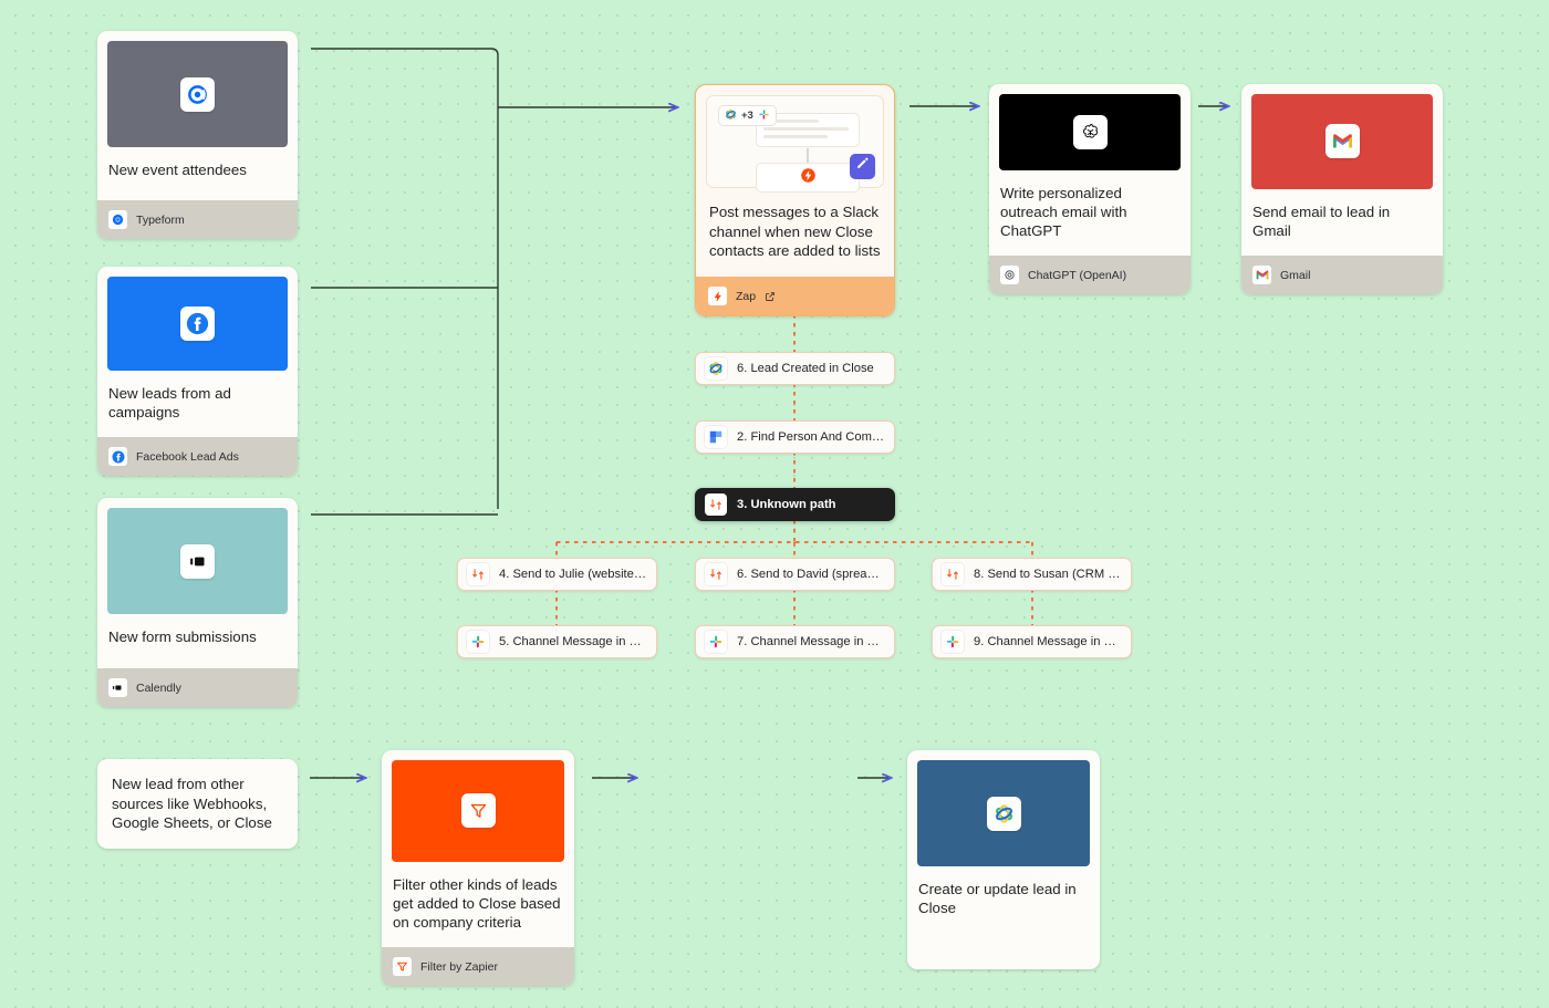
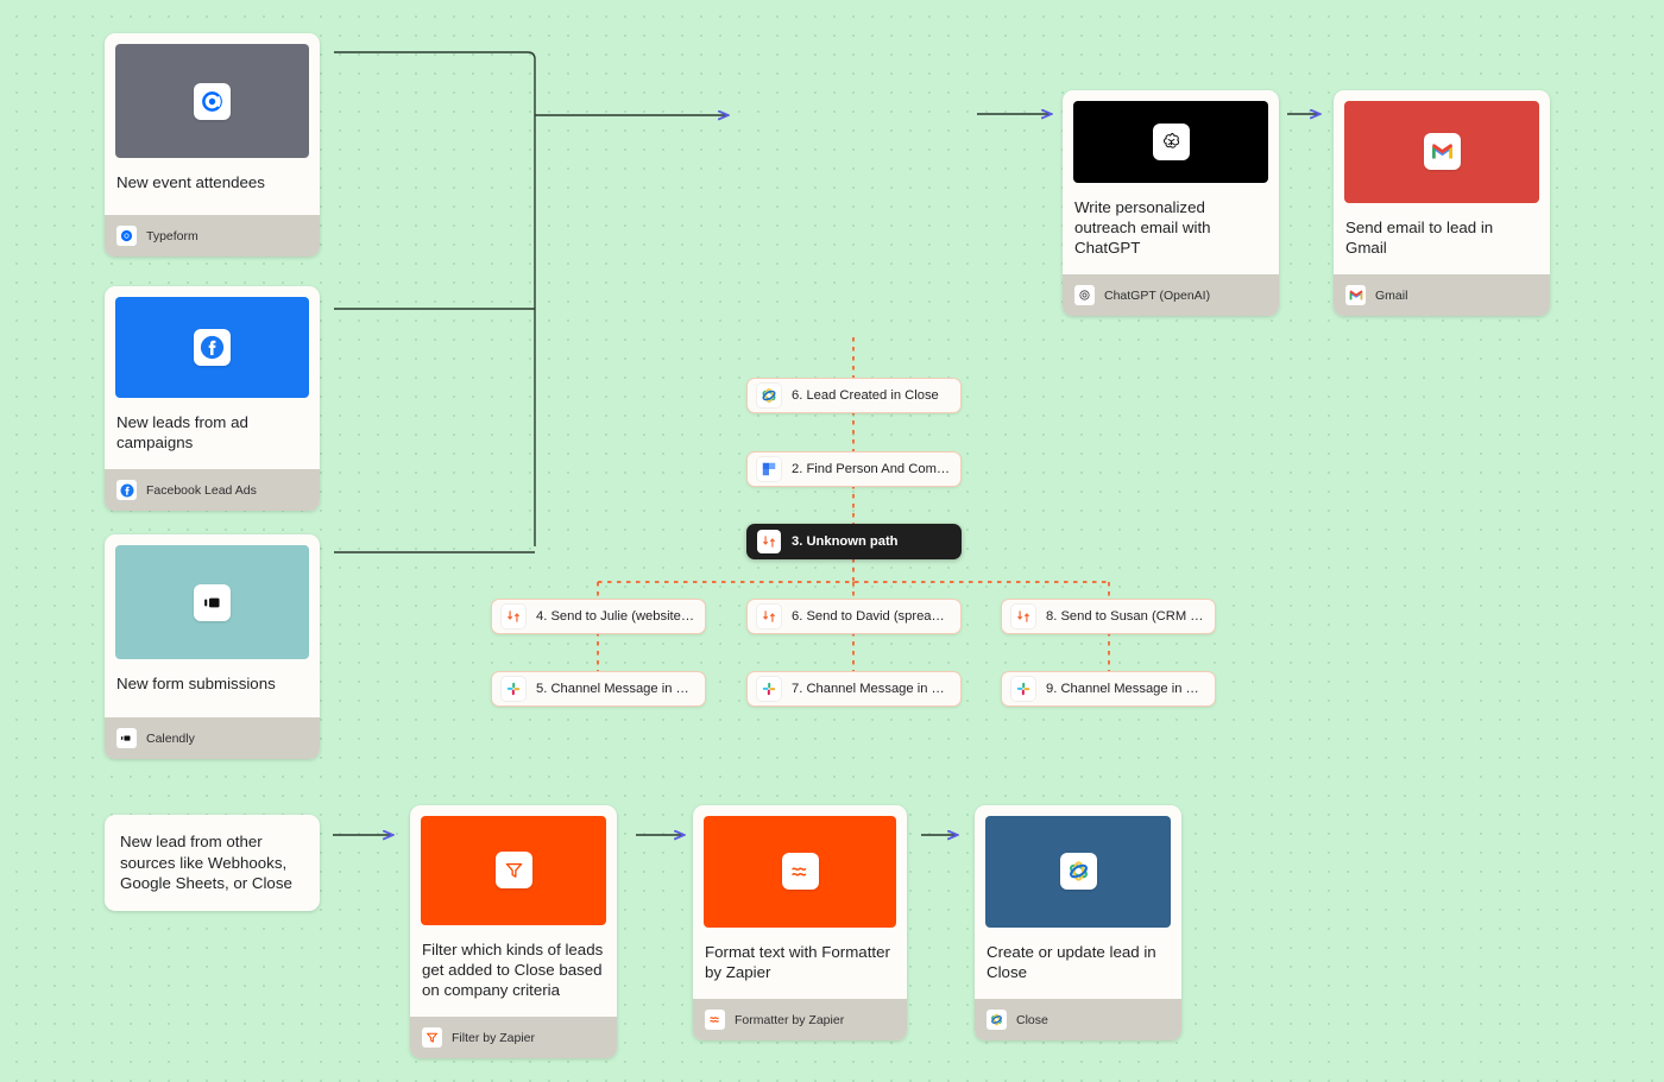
  New event attendees
  Typeform
  New leads from ad campaigns
  Facebook Lead Ads
  New form submissions
  Calendly
- +3
- Post messages to a Slack channel when new Close contacts are added to lists
- Zap
  Write personalized outreach email with ChatGPT
  ChatGPT (OpenAI)
  Send email to lead in Gmail
  Gmail
  6. Lead Created in Close
  2. Find Person And Compa
  3. Unknown path
  4. Send to Julie (website b
  5. Channel Message in No
  6. Send to David (spreadsh
  7. Channel Message in No
  8. Send to Susan (CRM ca
  9. Channel Message in No
  New lead from other sources like Webhooks, Google Sheets, or Close
- Filter other kinds of leads get added to Close based on company criteria
+ Filter which kinds of leads get added to Close based on company criteria
  Filter by Zapier
+ Format text with Formatter by Zapier
+ Formatter by Zapier
  Create or update lead in Close
+ Close
